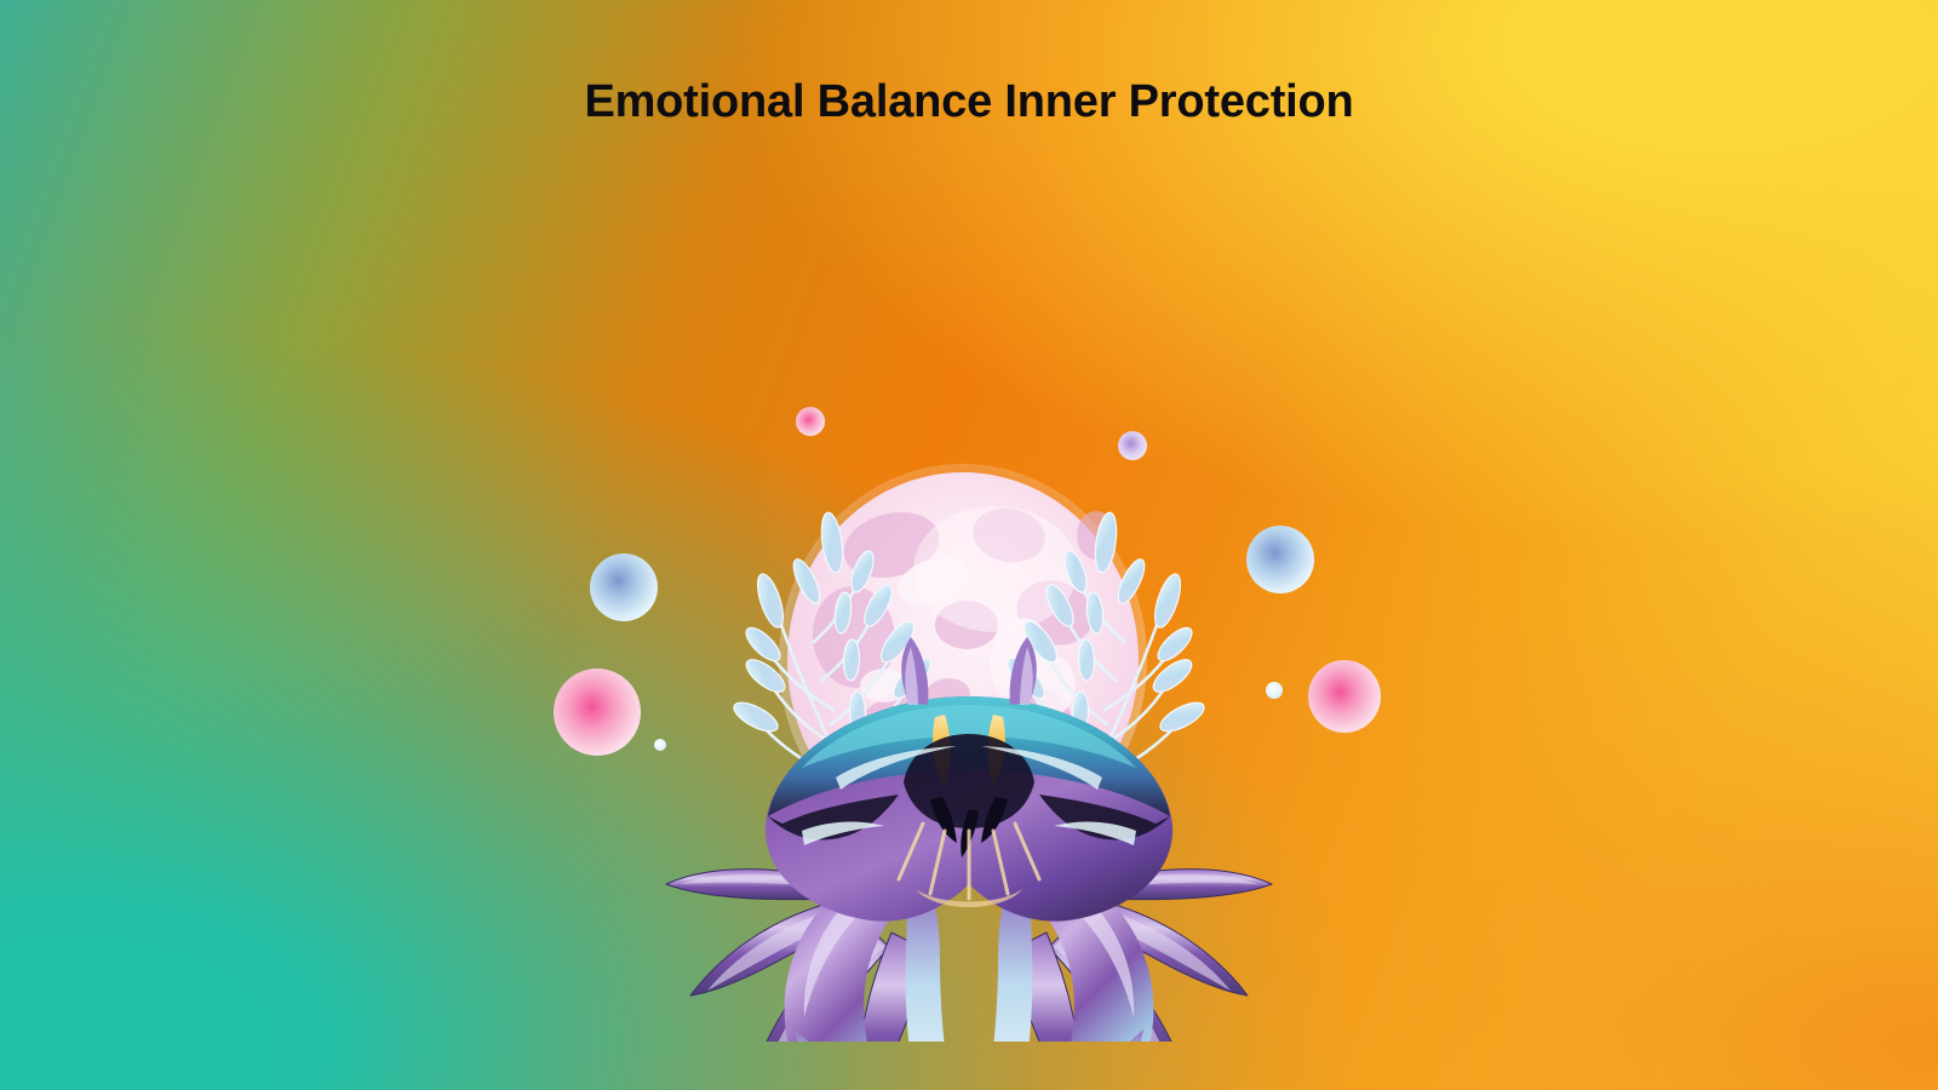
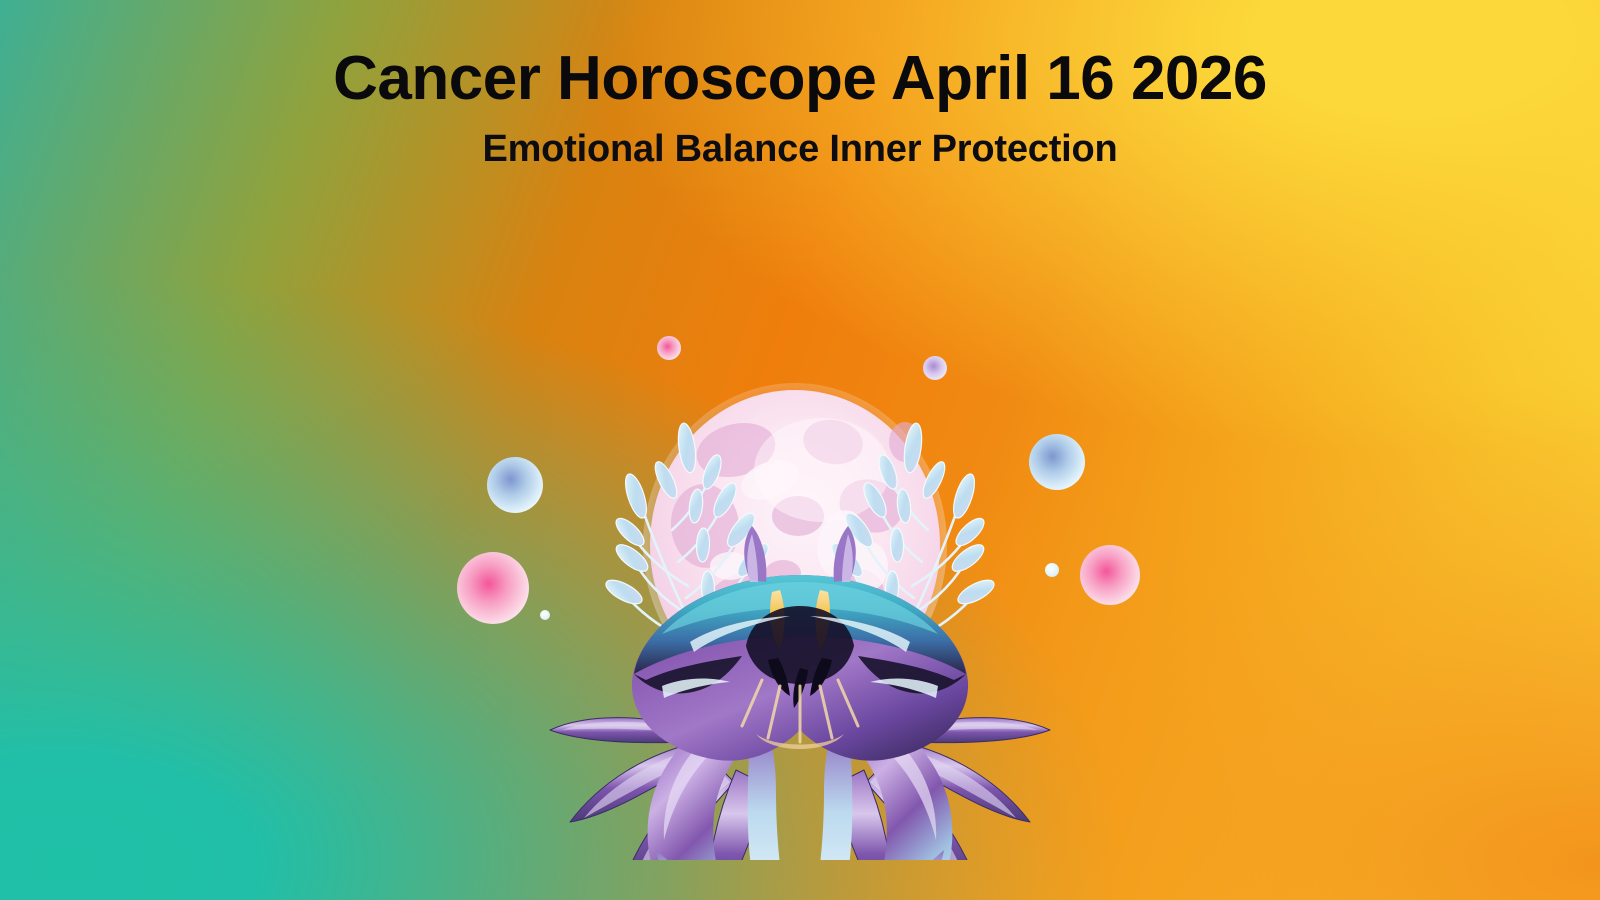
+ Cancer Horoscope April 16 2026
  Emotional Balance Inner Protection
